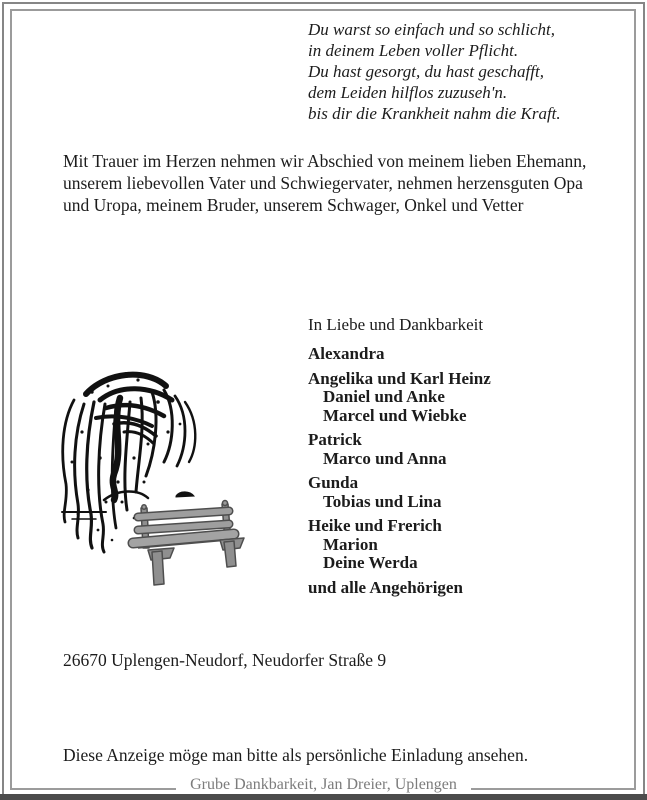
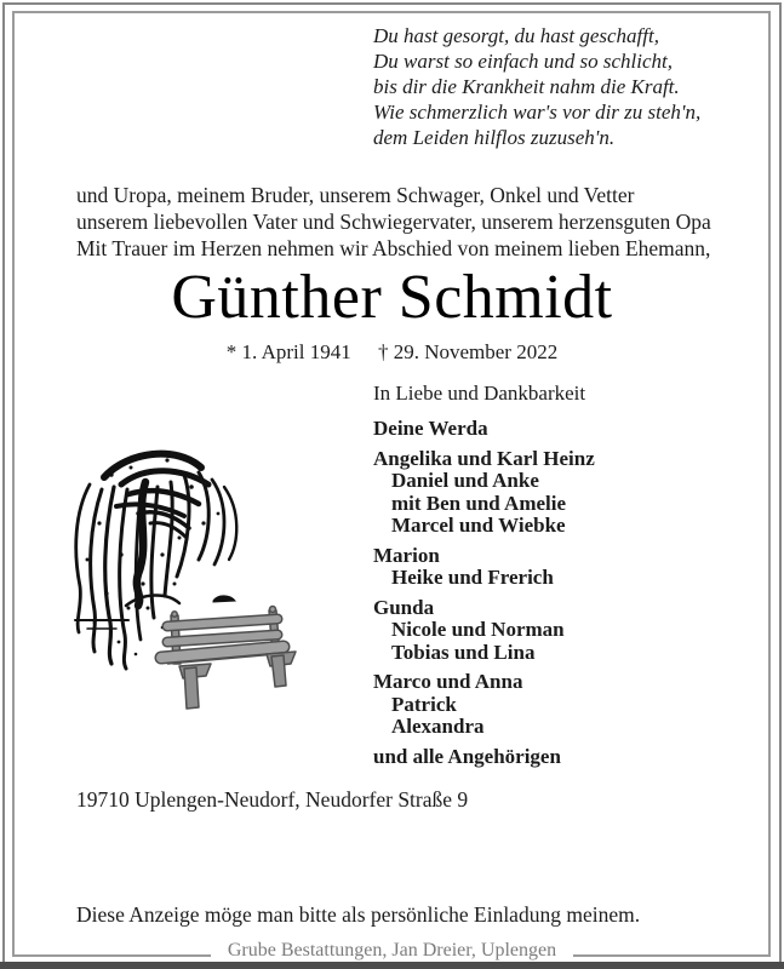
- Du warst so einfach und so schlicht,
+ Du hast gesorgt, du hast geschafft,
- in deinem Leben voller Pflicht.
- Du hast gesorgt, du hast geschafft,
+ Du warst so einfach und so schlicht,
- dem Leiden hilflos zuzuseh'n.
+ bis dir die Krankheit nahm die Kraft.
+ Wie schmerzlich war's vor dir zu steh'n,
- bis dir die Krankheit nahm die Kraft.
+ dem Leiden hilflos zuzuseh'n.
- Mit Trauer im Herzen nehmen wir Abschied von meinem lieben Ehemann,
+ und Uropa, meinem Bruder, unserem Schwager, Onkel und Vetter
- unserem liebevollen Vater und Schwiegervater, nehmen herzensguten Opa
+ unserem liebevollen Vater und Schwiegervater, unserem herzensguten Opa
- und Uropa, meinem Bruder, unserem Schwager, Onkel und Vetter
+ Mit Trauer im Herzen nehmen wir Abschied von meinem lieben Ehemann,
+ Günther Schmidt
+ * 1. April 1941 † 29. November 2022
  In Liebe und Dankbarkeit
- Alexandra
+ Deine Werda
  Angelika und Karl Heinz
  Daniel und Anke
+ mit Ben und Amelie
  Marcel und Wiebke
- Patrick
+ Marion
- Marco und Anna
+ Heike und Frerich
  Gunda
+ Nicole und Norman
  Tobias und Lina
- Heike und Frerich
+ Marco und Anna
- Marion
+ Patrick
- Deine Werda
+ Alexandra
  und alle Angehörigen
- 26670 Uplengen-Neudorf, Neudorfer Straße 9
+ 19710 Uplengen-Neudorf, Neudorfer Straße 9
- Diese Anzeige möge man bitte als persönliche Einladung ansehen.
+ Diese Anzeige möge man bitte als persönliche Einladung meinem.
- Grube Dankbarkeit, Jan Dreier, Uplengen
+ Grube Bestattungen, Jan Dreier, Uplengen
